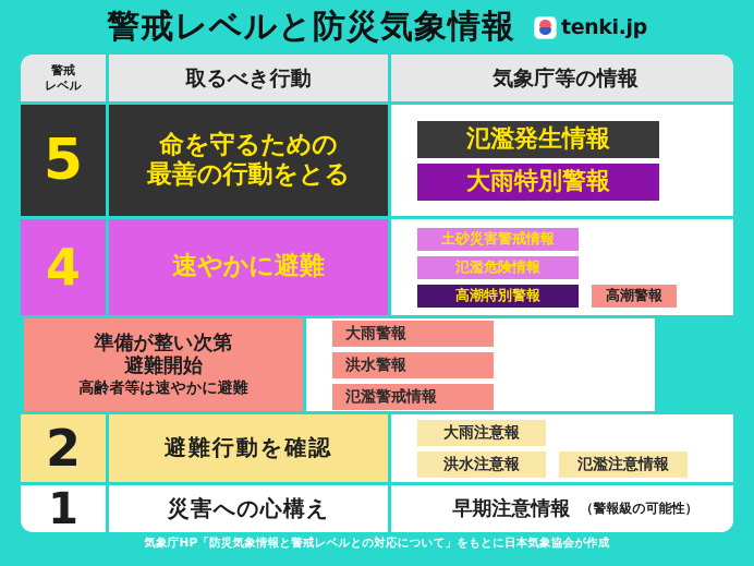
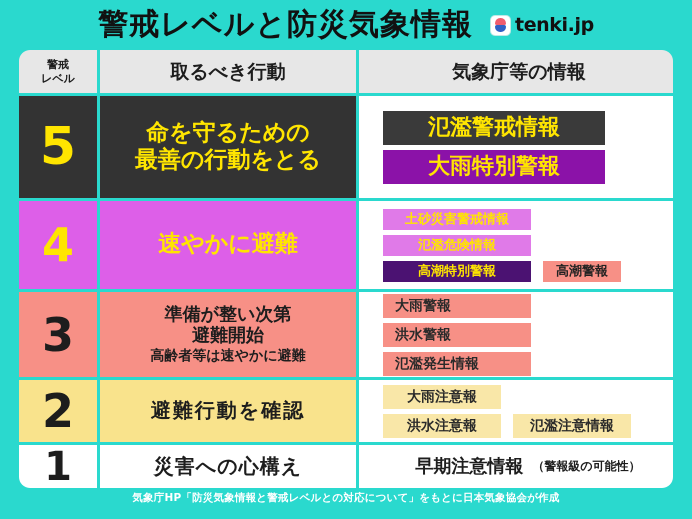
  警戒レベルと防災気象情報
  tenki.jp
  警戒
  レベル
  取るべき行動
  気象庁等の情報
  5
  命を守るための
  最善の行動をとる
- 氾濫発生情報
+ 氾濫警戒情報
  大雨特別警報
  4
  速やかに避難
  土砂災害警戒情報
  氾濫危険情報
  高潮特別警報
  高潮警報
+ 3
  準備が整い次第
  避難開始
  高齢者等は速やかに避難
  大雨警報
  洪水警報
- 氾濫警戒情報
+ 氾濫発生情報
  2
  避難行動を確認
  大雨注意報
  洪水注意報
  氾濫注意情報
  1
  災害への心構え
  早期注意情報
  （警報級の可能性）
  気象庁HP「防災気象情報と警戒レベルとの対応について」をもとに日本気象協会が作成
